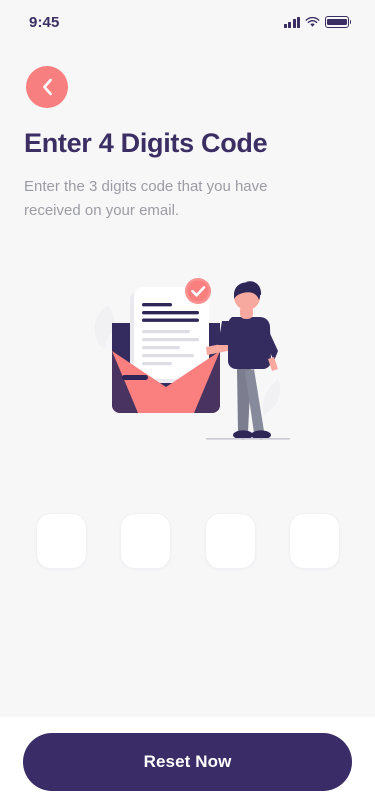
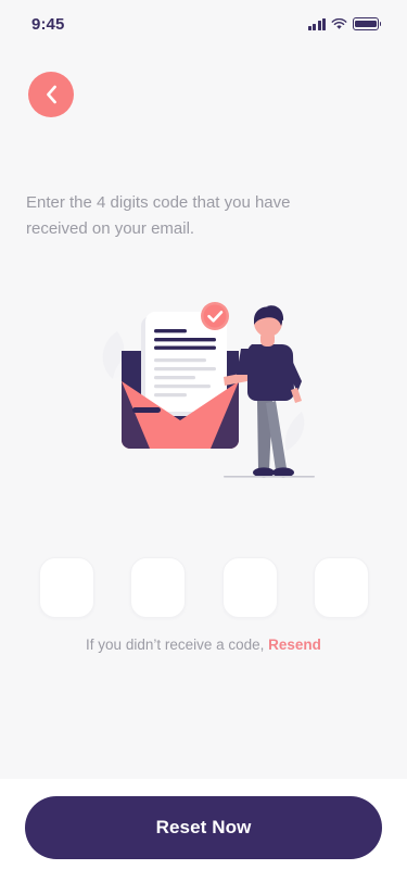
  9:45
- Enter 4 Digits Code
- Enter the 3 digits code that you have received on your email.
+ Enter the 4 digits code that you have received on your email.
+ If you didn’t receive a code, Resend
  Reset Now
